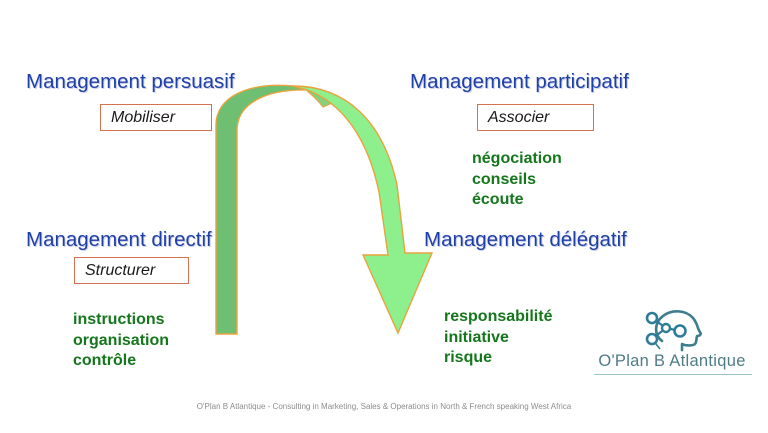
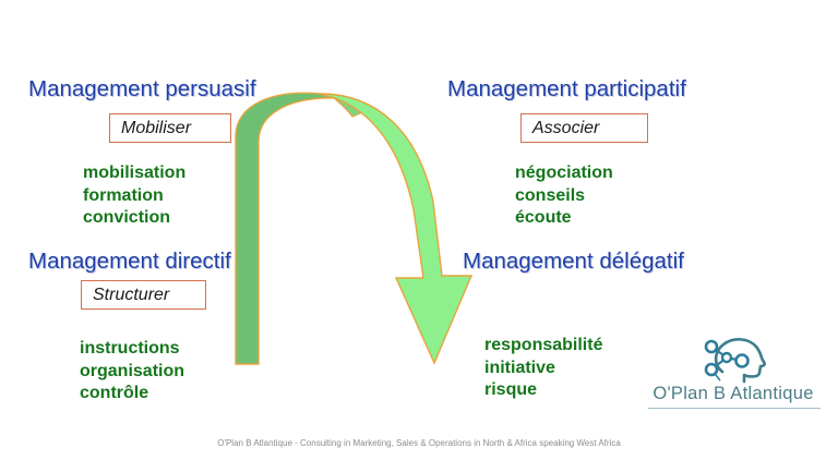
  Management persuasif
  Mobiliser
+ mobilisation
+ formation
+ conviction
  Management participatif
  Associer
  négociation
  conseils
  écoute
  Management directif
  Structurer
  instructions
  organisation
  contrôle
  Management délégatif
  responsabilité
  initiative
  risque
  O'Plan B Atlantique
- O'Plan B Atlantique - Consulting in Marketing, Sales & Operations in North & French speaking West Africa
+ O'Plan B Atlantique - Consulting in Marketing, Sales & Operations in North & Africa speaking West Africa
